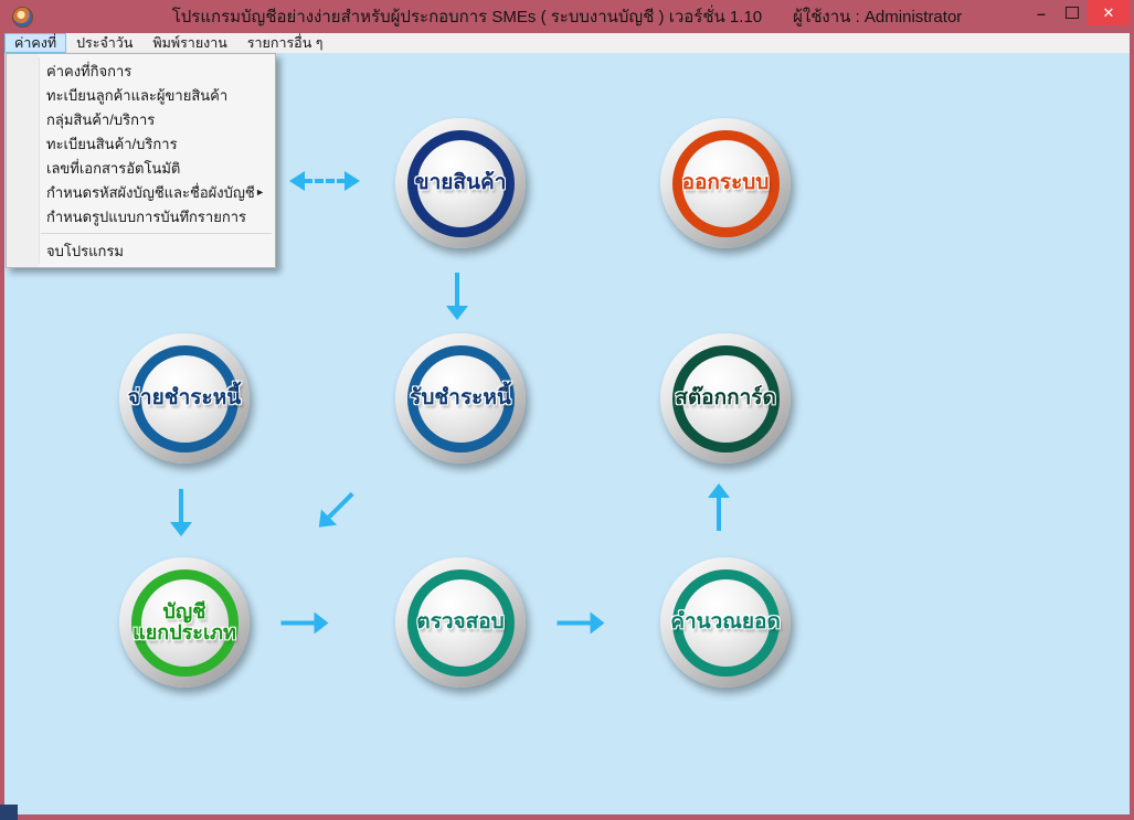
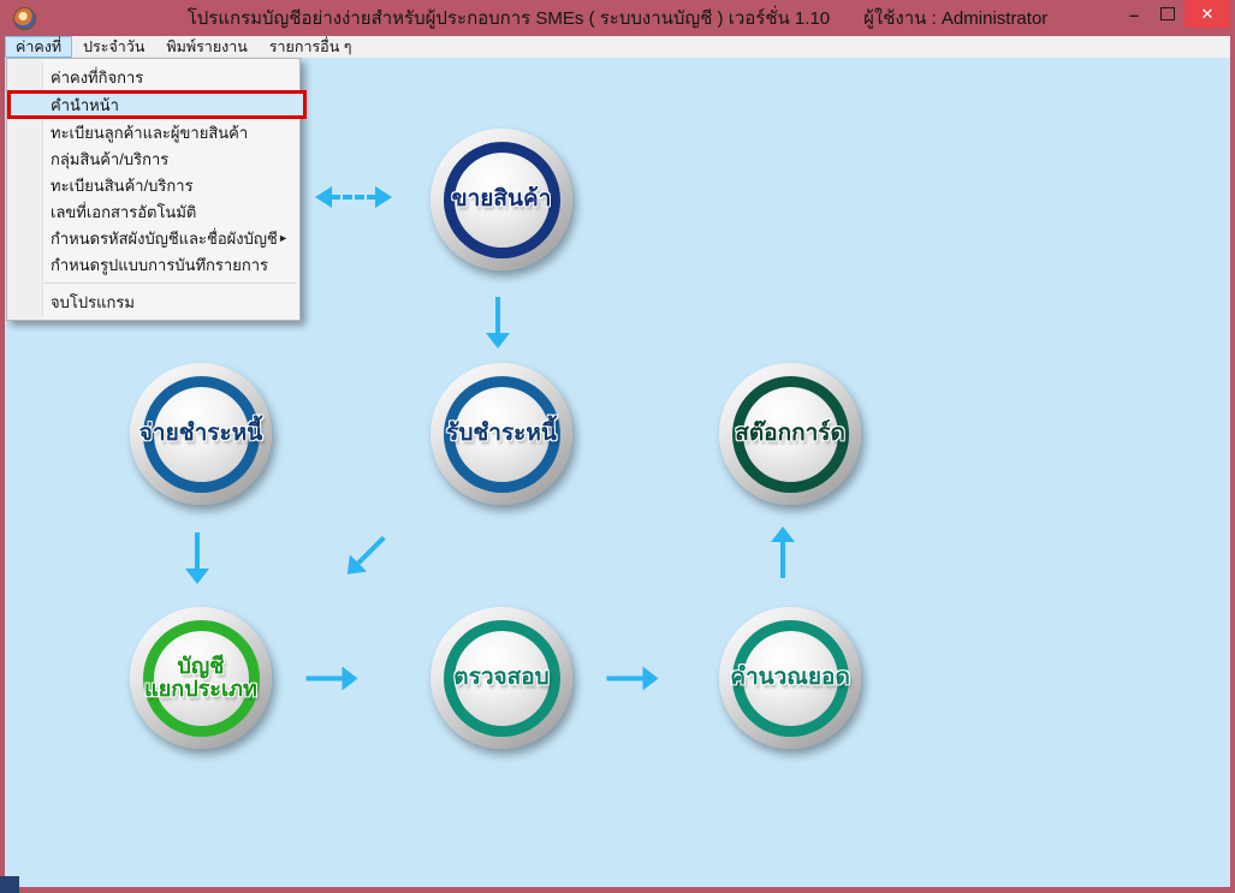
  โปรแกรมบัญชีอย่างง่ายสำหรับผู้ประกอบการ SMEs ( ระบบงานบัญชี ) เวอร์ชั่น 1.10
  ผู้ใช้งาน : Administrator
  –
  ✕
  ค่าคงที่
  ประจำวัน
  พิมพ์รายงาน
  รายการอื่น ๆ
  ค่าคงที่กิจการ
+ คำนำหน้า
  ทะเบียนลูกค้าและผู้ขายสินค้า
  กลุ่มสินค้า/บริการ
  ทะเบียนสินค้า/บริการ
  เลขที่เอกสารอัตโนมัติ
  กำหนดรหัสผังบัญชีและชื่อผังบัญชี
  ►
  กำหนดรูปแบบการบันทึกรายการ
  จบโปรแกรม
  ขายสินค้า
- ออกระบบ
  จ่ายชำระหนี้
  รับชำระหนี้
  สต๊อกการ์ด
  บัญชี
  แยกประเภท
  ตรวจสอบ
  คำนวณยอด
